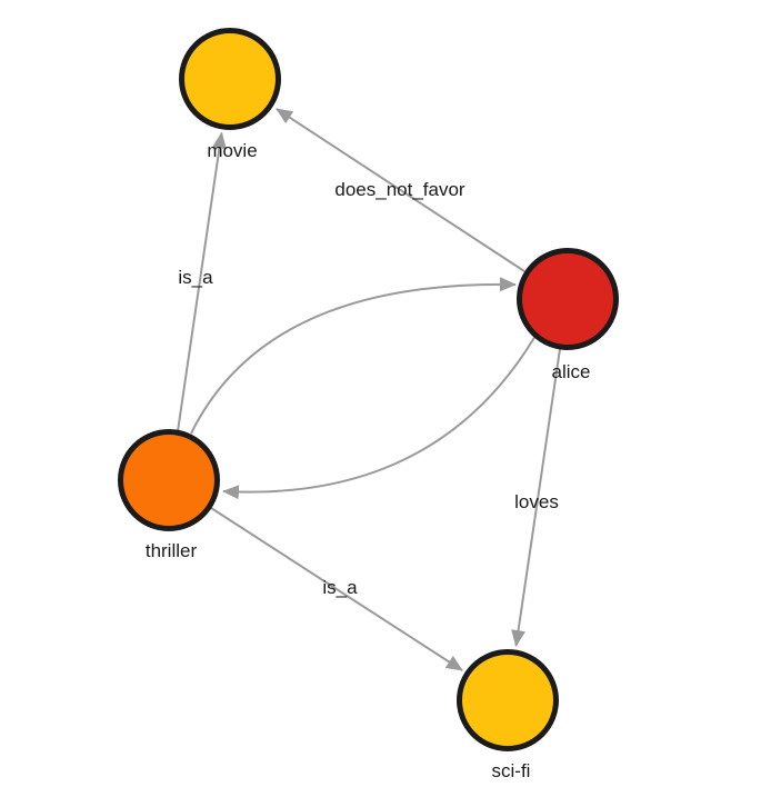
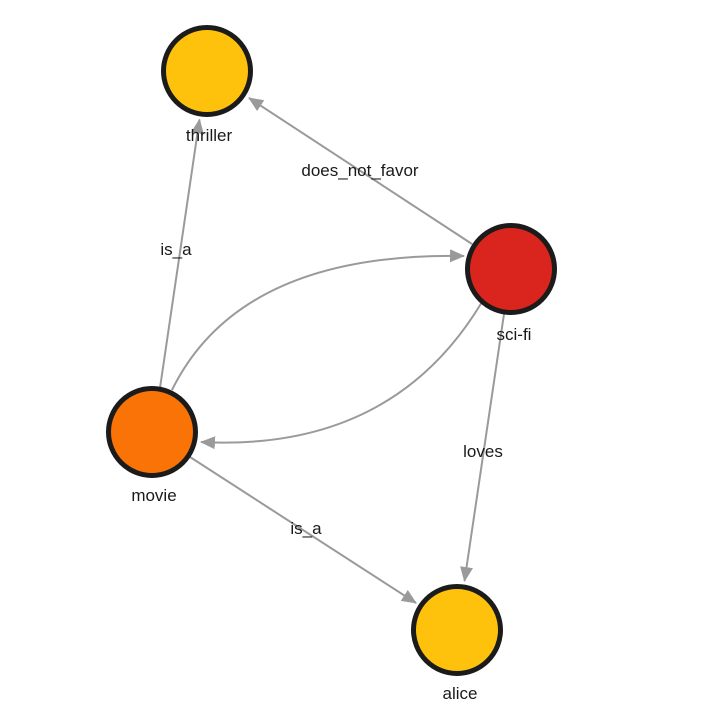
  is_a
  does_not_favor
  loves
  is_a
- movie
+ thriller
- alice
+ sci-fi
- thriller
+ movie
- sci-fi
+ alice
